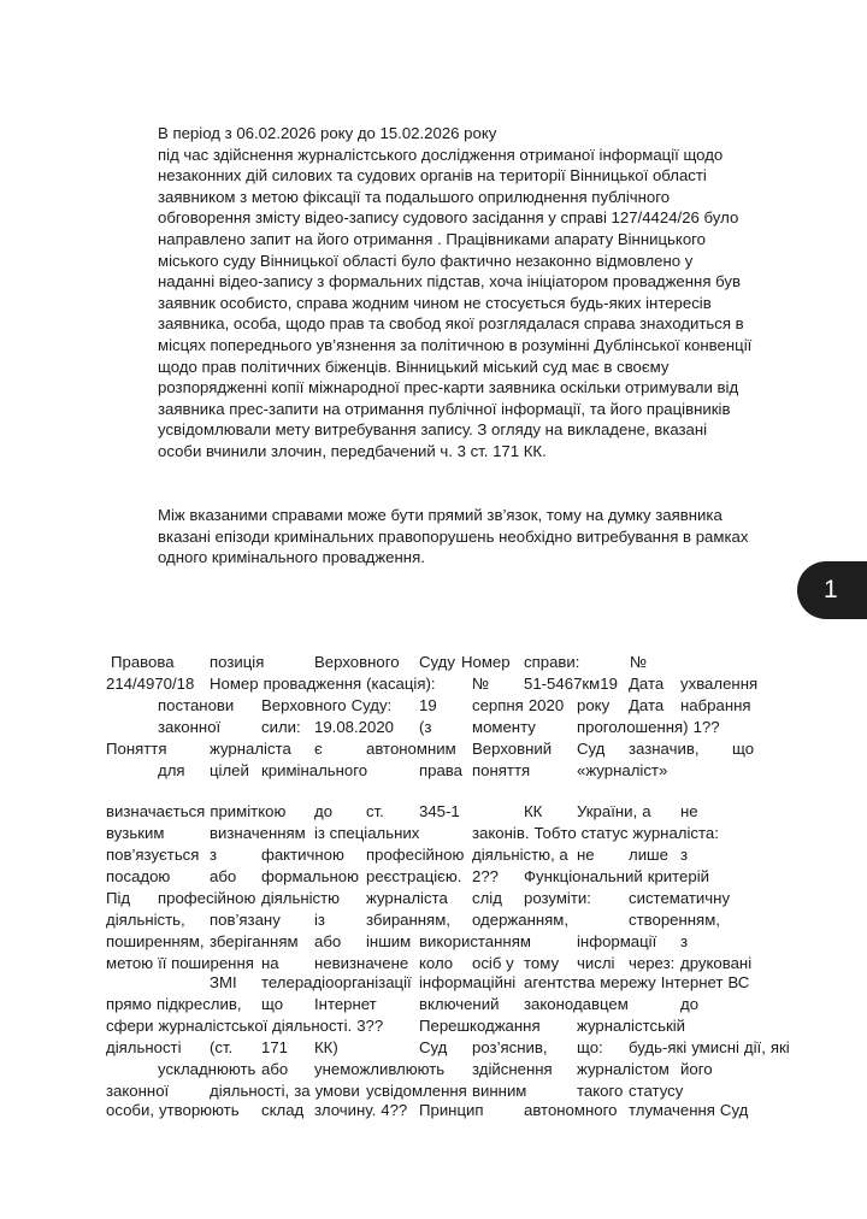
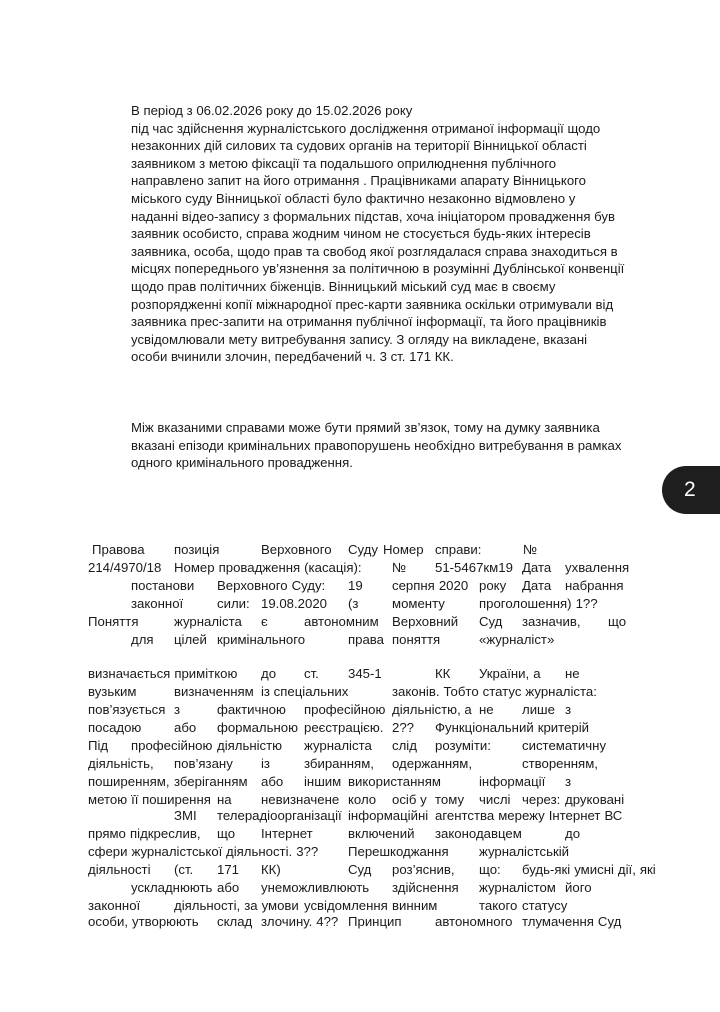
  В період з 06.02.2026 року до 15.02.2026 року
  під час здійснення журналістського дослідження отриманої інформації щодо
  незаконних дій силових та судових органів на території Вінницької області
  заявником з метою фіксації та подальшого оприлюднення публічного
- обговорення змісту відео-запису судового засідання у справі 127/4424/26 було
  направлено запит на його отримання . Працівниками апарату Вінницького
  міського суду Вінницької області було фактично незаконно відмовлено у
  наданні відео-запису з формальних підстав, хоча ініціатором провадження був
  заявник особисто, справа жодним чином не стосується будь-яких інтересів
  заявника, особа, щодо прав та свобод якої розглядалася справа знаходиться в
  місцях попереднього ув’язнення за політичною в розумінні Дублінської конвенції
  щодо прав політичних біженців. Вінницький міський суд має в своєму
  розпорядженні копії міжнародної прес-карти заявника оскільки отримували від
  заявника прес-запити на отримання публічної інформації, та його працівників
  усвідомлювали мету витребування запису. З огляду на викладене, вказані
  особи вчинили злочин, передбачений ч. 3 ст. 171 КК.
  Між вказаними справами може бути прямий зв’язок, тому на думку заявника
  вказані епізоди кримінальних правопорушень необхідно витребування в рамках
  одного кримінального провадження.
- 1
+ 2
  Правова
  позиція
  Верховного
  Суду
  Номер
  справи:
  №
  214/4970/18
  Номер
  провадження
  (касація):
  №
  51-5467км19
  Дата
  ухвалення
  постанови
  Верховного
  Суду:
  19
  серпня
  2020
  року
  Дата
  набрання
  законної
  сили:
  19.08.2020
  (з
  моменту
  проголошення)
  1??
  Поняття
  журналіста
  є
  автономним
  Верховний
  Суд
  зазначив,
  що
  для
  цілей
  кримінального
  права
  поняття
  «журналіст»
  визначається
  приміткою
  до
  ст.
  345-1
  КК
  України,
  а
  не
  вузьким
  визначенням
  із спеціальних
  законів.
  Тобто
  статус
  журналіста:
  пов’язується
  з
  фактичною
  професійною
  діяльністю, а
  не
  лише
  з
  посадою
  або
  формальною
  реєстрацією.
  2??
  Функціональний
  критерій
  Під
  професійною
  діяльністю
  журналіста
  слід
  розуміти:
  систематичну
  діяльність,
  пов’язану
  із
  збиранням,
  одержанням,
  створенням,
  поширенням,
  зберіганням
  або
  іншим
  використанням
  інформації
  з
  метою
  її поширення
  на
  невизначене
  коло
  осіб у
  тому
  числі
  через:
  друковані
  ЗМІ
  телерадіоорганізації
  інформаційні
  агентства
  мережу
  Інтернет
  ВС
  прямо
  підкреслив,
  що
  Інтернет
  включений
  законодавцем
  до
  сфери
  журналістської діяльності.
  3??
  Перешкоджання
  журналістській
  діяльності
  (ст.
  171
  КК)
  Суд
  роз’яснив,
  що:
  будь-які
  умисні
  дії,
  які
  ускладнюють
  або
  унеможливлюють
  здійснення
  журналістом
  його
  законної
  діяльності,
  за
  умови
  усвідомлення
  винним
  такого
  статусу
  особи,
  утворюють
  склад
  злочину.
  4??
  Принцип
  автономного
  тлумачення
  Суд
